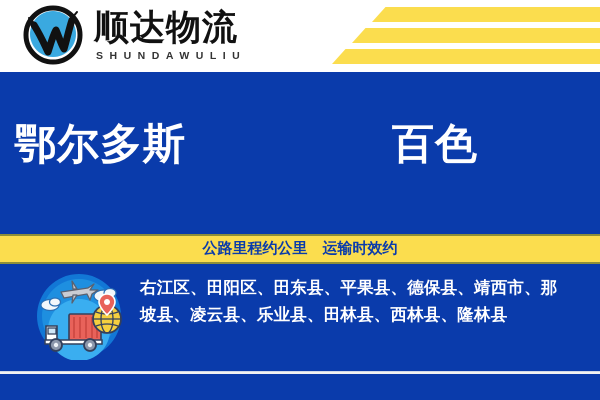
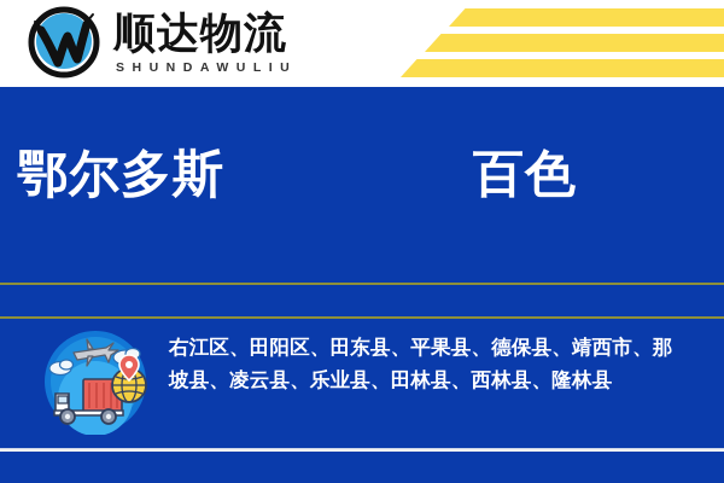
  顺达物流
  SHUNDAWULIU
  鄂尔多斯
  百色
- 公路里程约公里 运输时效约
  右江区、田阳区、田东县、平果县、德保县、靖西市、那
  坡县、凌云县、乐业县、田林县、西林县、隆林县
